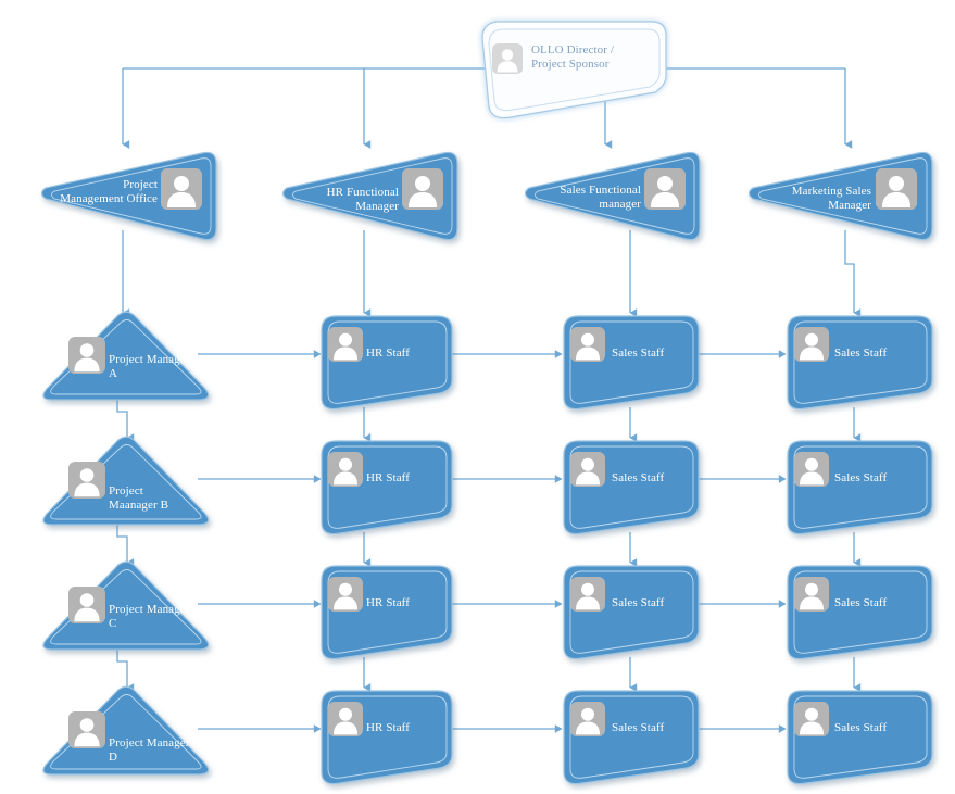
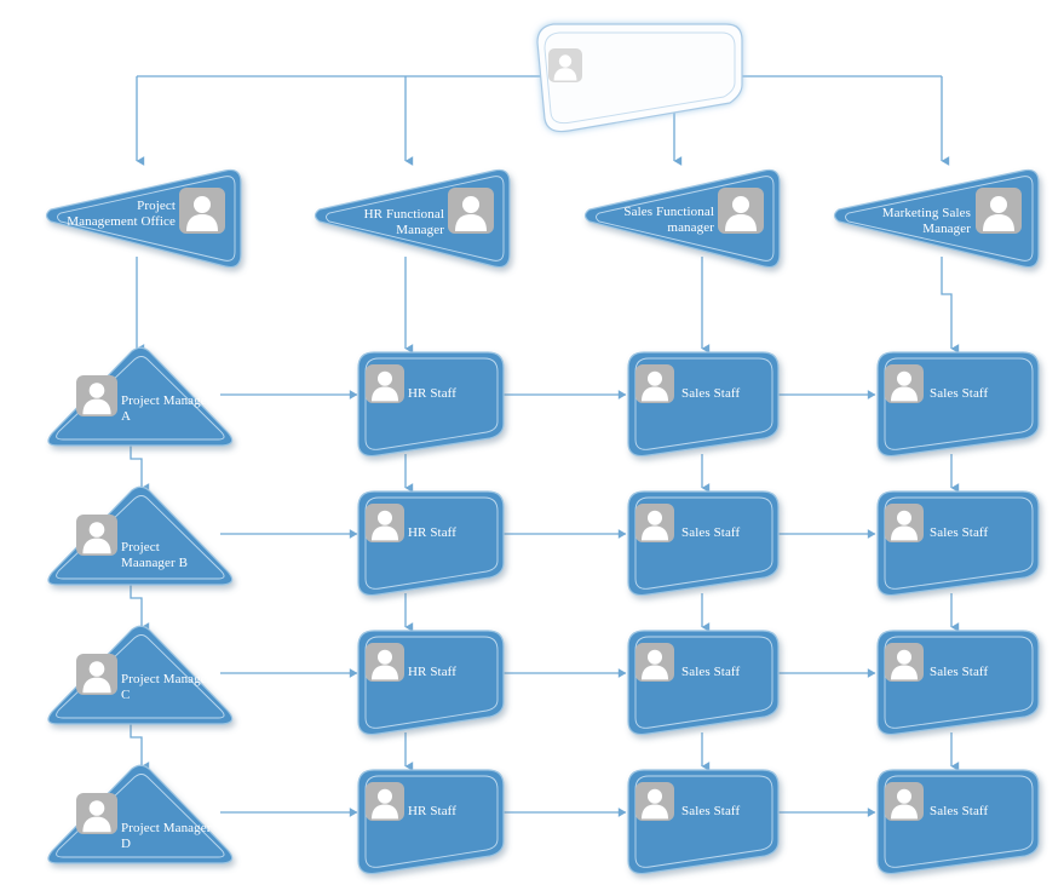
- OLLO Director /
- Project Sponsor
  Project
  Management Office
  HR Functional
  Manager
  Sales Functional
  manager
  Marketing Sales
  Manager
  Project Manager
  A
  Project
  Maanager B
  Project Manager
  C
  Project Manager
  D
  HR Staff
  HR Staff
  HR Staff
  HR Staff
  Sales Staff
  Sales Staff
  Sales Staff
  Sales Staff
  Sales Staff
  Sales Staff
  Sales Staff
  Sales Staff
